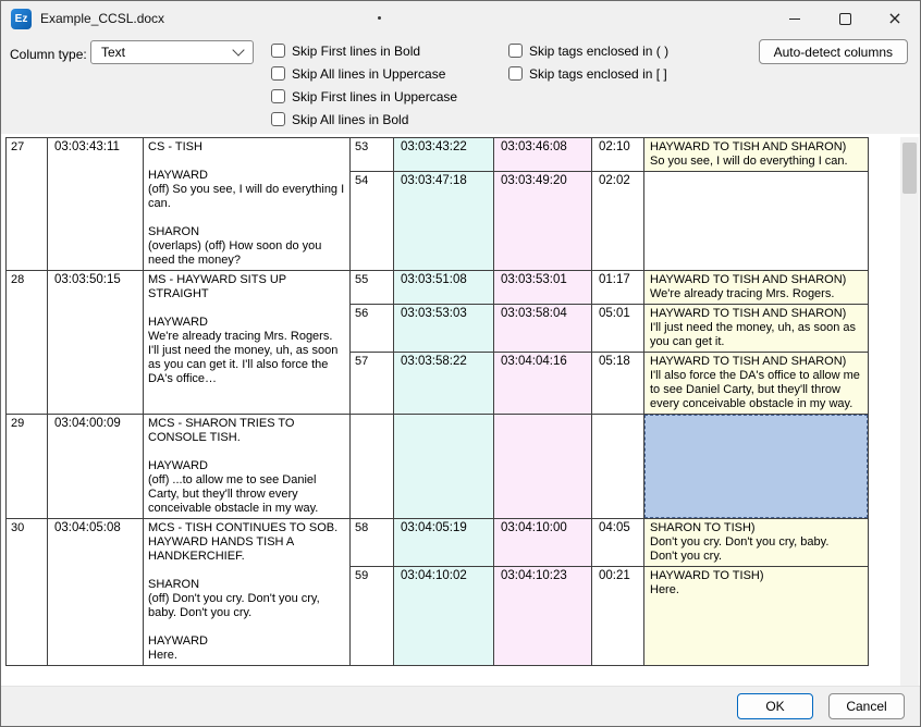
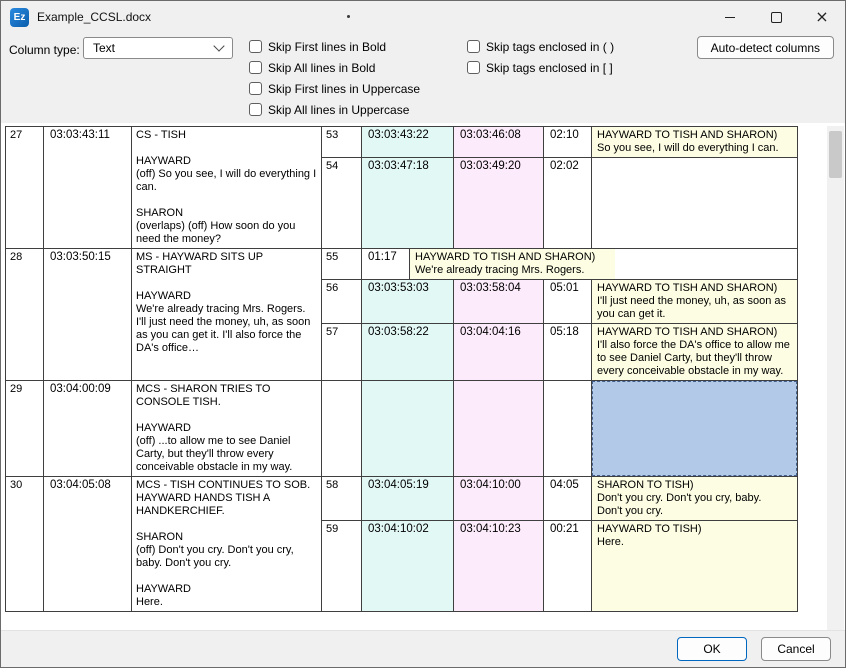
  Ez
  Example_CCSL.docx
  ×
  Column type:
  Text
  Skip First lines in Bold
- Skip All lines in Uppercase
+ Skip All lines in Bold
  Skip First lines in Uppercase
- Skip All lines in Bold
+ Skip All lines in Uppercase
  Skip tags enclosed in ( )
  Skip tags enclosed in [ ]
  Auto-detect columns
  27
  03:03:43:11
  CS - TISH
  HAYWARD
  (off) So you see, I will do everything I can.
  SHARON
  (overlaps) (off) How soon do you need the money?
  53
  03:03:43:22
  03:03:46:08
  02:10
  HAYWARD TO TISH AND SHARON)
  So you see, I will do everything I can.
  54
  03:03:47:18
  03:03:49:20
  02:02
  28
  03:03:50:15
  MS - HAYWARD SITS UP STRAIGHT
  HAYWARD
  We're already tracing Mrs. Rogers. I'll just need the money, uh, as soon as you can get it. I'll also force the DA's office…
  55
- 03:03:51:08
- 03:03:53:01
  01:17
  HAYWARD TO TISH AND SHARON)
  We're already tracing Mrs. Rogers.
  56
  03:03:53:03
  03:03:58:04
  05:01
  HAYWARD TO TISH AND SHARON)
  I'll just need the money, uh, as soon as you can get it.
  57
  03:03:58:22
  03:04:04:16
  05:18
  HAYWARD TO TISH AND SHARON)
  I'll also force the DA's office to allow me to see Daniel Carty, but they'll throw every conceivable obstacle in my way.
  29
  03:04:00:09
  MCS - SHARON TRIES TO CONSOLE TISH.
  HAYWARD
  (off) ...to allow me to see Daniel Carty, but they'll throw every conceivable obstacle in my way.
  30
  03:04:05:08
  MCS - TISH CONTINUES TO SOB. HAYWARD HANDS TISH A HANDKERCHIEF.
  SHARON
  (off) Don't you cry. Don't you cry, baby. Don't you cry.
  HAYWARD
  Here.
  58
  03:04:05:19
  03:04:10:00
  04:05
  SHARON TO TISH)
  Don't you cry. Don't you cry, baby.
  Don't you cry.
  59
  03:04:10:02
  03:04:10:23
  00:21
  HAYWARD TO TISH)
  Here.
  OK
  Cancel
